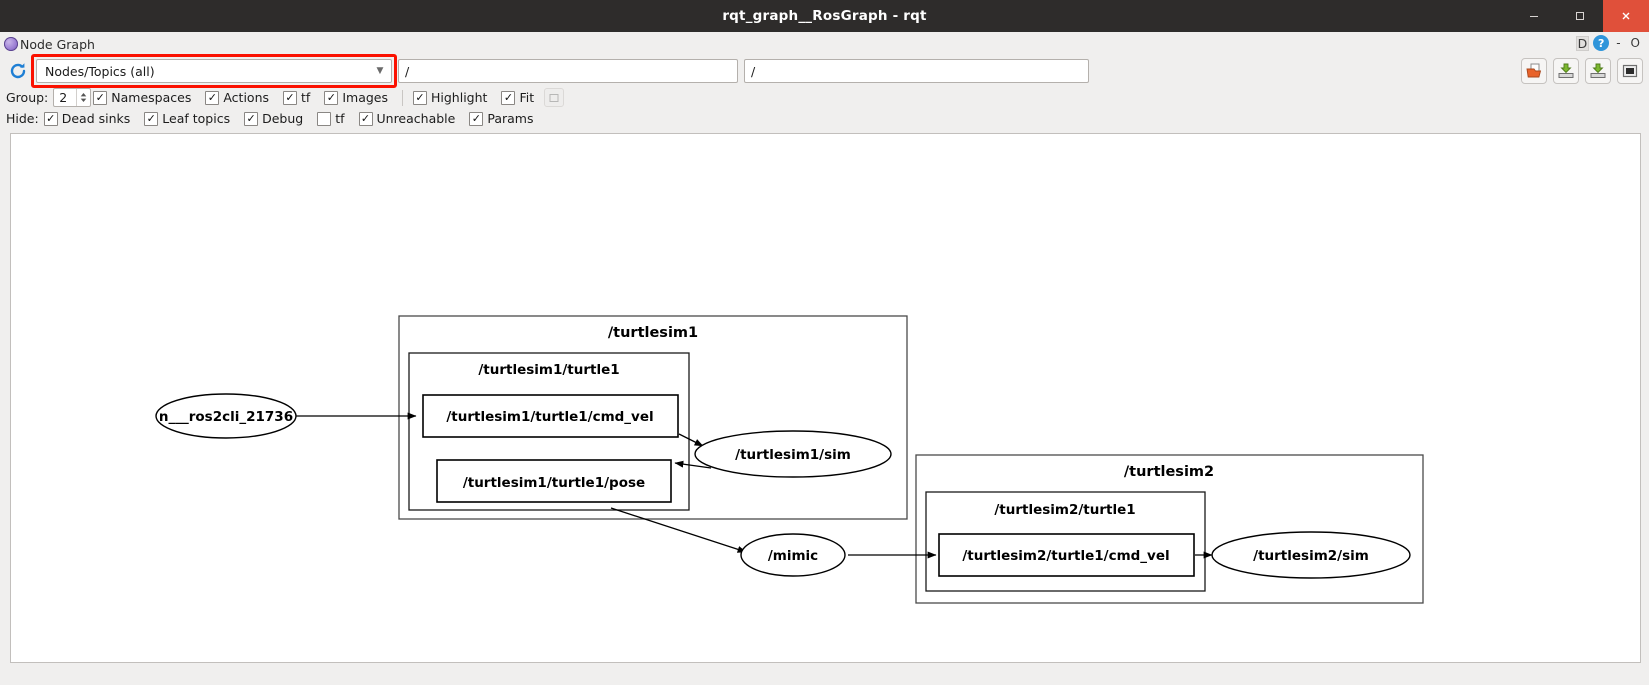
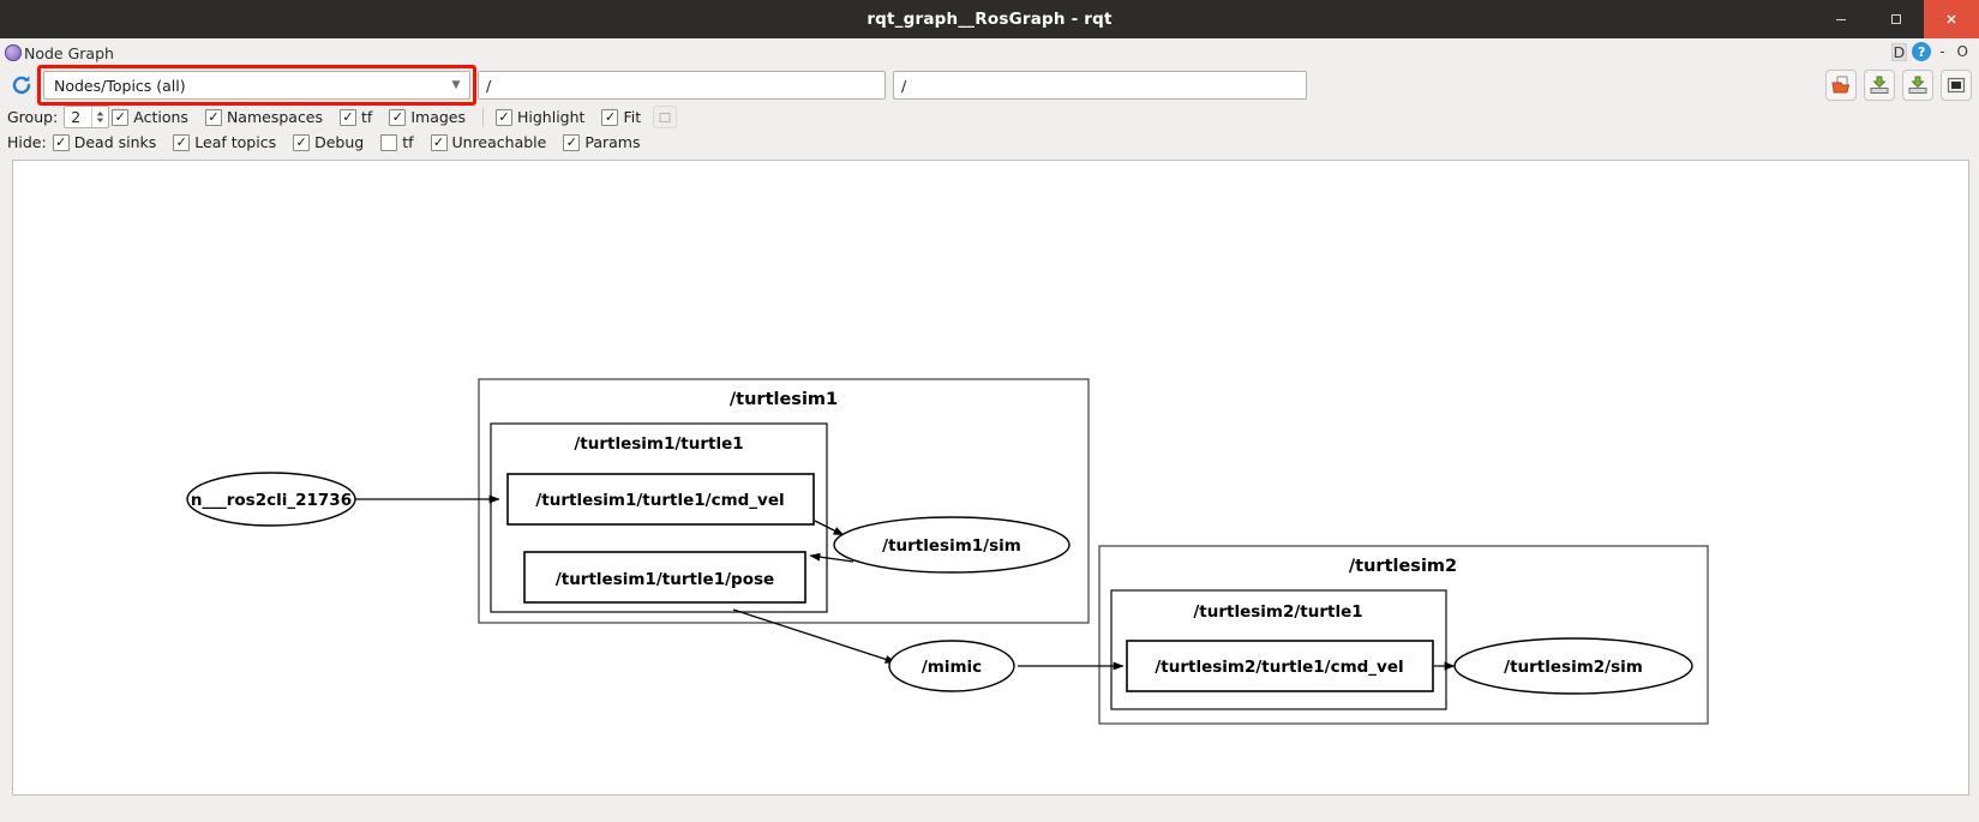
  rqt_graph__RosGraph - rqt
  Node Graph
  D
  ?
  -
  O
  Nodes/Topics (all)
  ▼
  /
  /
  Group:
  2
  ✓
- Namespaces
+ Actions
  ✓
- Actions
+ Namespaces
  ✓
  tf
  ✓
  Images
  ✓
  Highlight
  ✓
  Fit
  Hide:
  ✓
  Dead sinks
  ✓
  Leaf topics
  ✓
  Debug
  tf
  ✓
  Unreachable
  ✓
  Params
  /turtlesim1
  /turtlesim1/turtle1
  /turtlesim2
  /turtlesim2/turtle1
  /turtlesim1/turtle1/cmd_vel
  /turtlesim1/turtle1/pose
  /turtlesim2/turtle1/cmd_vel
  n___ros2cli_21736
  /turtlesim1/sim
  /mimic
  /turtlesim2/sim
